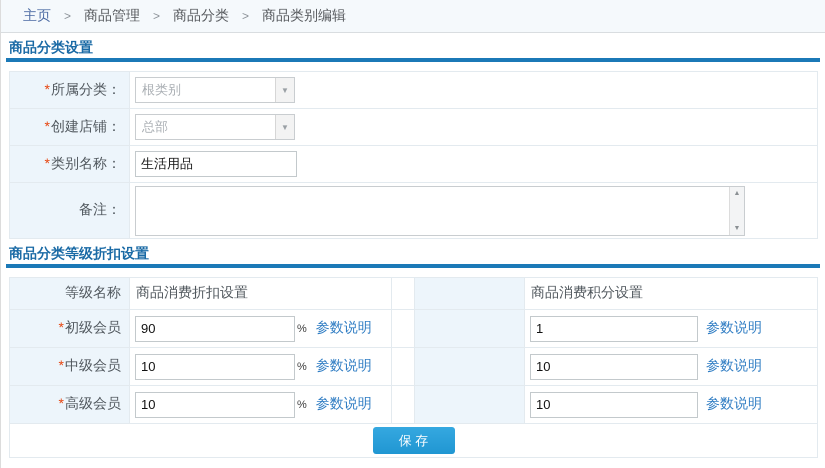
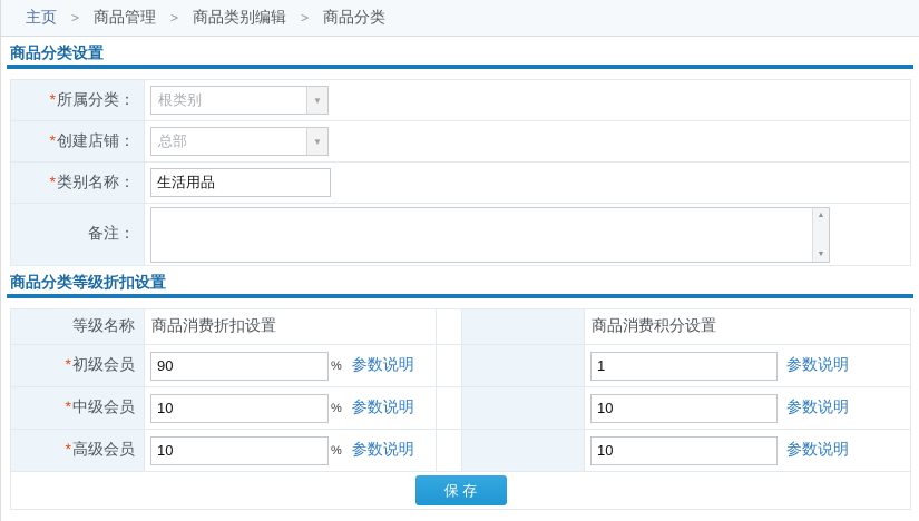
  主页
  >
  商品管理
  >
- 商品分类
+ 商品类别编辑
  >
- 商品类别编辑
+ 商品分类
  商品分类设置
  *所属分类：	根类别 ▼
  *创建店铺：	总部 ▼
  *类别名称：	生活用品
  商品分类等级折扣设置
  等级名称	商品消费折扣设置			商品消费积分设置
  *初级会员	90 % 参数说明			1 参数说明
  *中级会员	10 % 参数说明			10 参数说明
  *高级会员	10 % 参数说明			10 参数说明
  保 存
